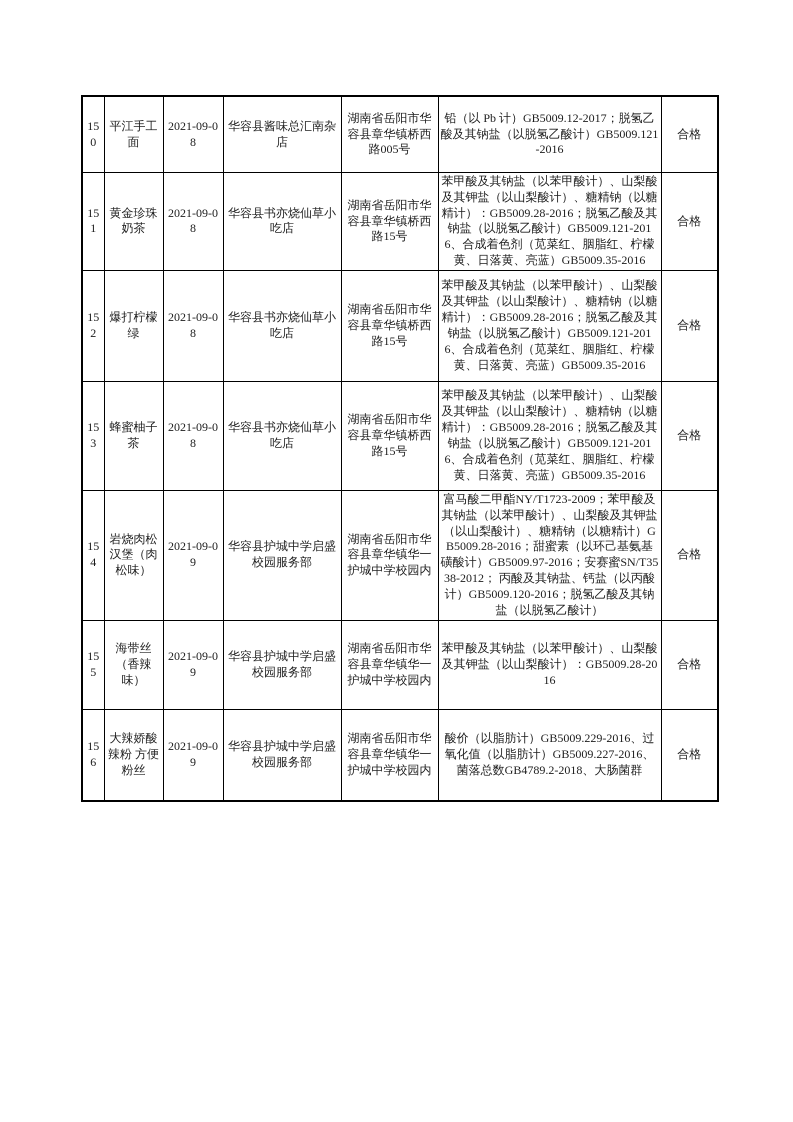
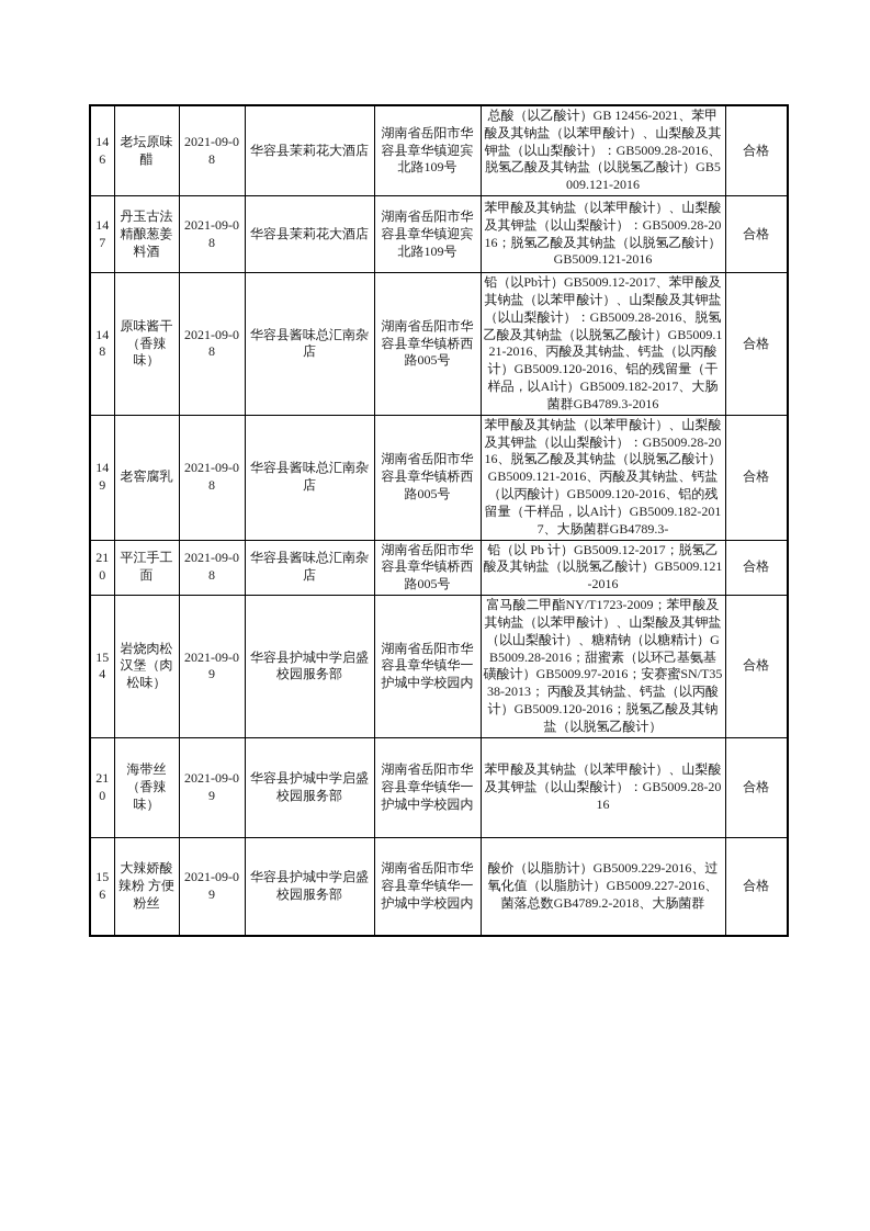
+ 146	老坛原味醋	2021-09-08	华容县茉莉花大酒店	湖南省岳阳市华容县章华镇迎宾北路109号	总酸（以乙酸计）GB 12456-2021、苯甲酸及其钠盐（以苯甲酸计）、山梨酸及其钾盐（以山梨酸计）：GB5009.28-2016、脱氢乙酸及其钠盐（以脱氢乙酸计）GB5009.121-2016	合格
+ 147	丹玉古法精酿葱姜料酒	2021-09-08	华容县茉莉花大酒店	湖南省岳阳市华容县章华镇迎宾北路109号	苯甲酸及其钠盐（以苯甲酸计）、山梨酸及其钾盐（以山梨酸计）：GB5009.28-2016；脱氢乙酸及其钠盐（以脱氢乙酸计）GB5009.121-2016	合格
+ 148	原味酱干（香辣味）	2021-09-08	华容县酱味总汇南杂店	湖南省岳阳市华容县章华镇桥西路005号	铅（以Pb计）GB5009.12-2017、苯甲酸及其钠盐（以苯甲酸计）、山梨酸及其钾盐（以山梨酸计）：GB5009.28-2016、脱氢乙酸及其钠盐（以脱氢乙酸计）GB5009.121-2016、丙酸及其钠盐、钙盐（以丙酸计）GB5009.120-2016、铝的残留量（干样品，以Al计）GB5009.182-2017、大肠菌群GB4789.3-2016	合格
+ 149	老窖腐乳	2021-09-08	华容县酱味总汇南杂店	湖南省岳阳市华容县章华镇桥西路005号	苯甲酸及其钠盐（以苯甲酸计）、山梨酸及其钾盐（以山梨酸计）：GB5009.28-2016、脱氢乙酸及其钠盐（以脱氢乙酸计）GB5009.121-2016、丙酸及其钠盐、钙盐（以丙酸计）GB5009.120-2016、铝的残留量（干样品，以Al计）GB5009.182-2017、大肠菌群GB4789.3-	合格
- 150	平江手工面	2021-09-08	华容县酱味总汇南杂店	湖南省岳阳市华容县章华镇桥西路005号	铅（以 Pb 计）GB5009.12-2017；脱氢乙酸及其钠盐（以脱氢乙酸计）GB5009.121-2016	合格
+ 210	平江手工面	2021-09-08	华容县酱味总汇南杂店	湖南省岳阳市华容县章华镇桥西路005号	铅（以 Pb 计）GB5009.12-2017；脱氢乙酸及其钠盐（以脱氢乙酸计）GB5009.121-2016	合格
- 151	黄金珍珠奶茶	2021-09-08	华容县书亦烧仙草小吃店	湖南省岳阳市华容县章华镇桥西路15号	苯甲酸及其钠盐（以苯甲酸计）、山梨酸及其钾盐（以山梨酸计）、糖精钠（以糖精计）：GB5009.28-2016；脱氢乙酸及其钠盐（以脱氢乙酸计）GB5009.121-2016、合成着色剂（苋菜红、胭脂红、柠檬黄、日落黄、亮蓝）GB5009.35-2016	合格
- 152	爆打柠檬绿	2021-09-08	华容县书亦烧仙草小吃店	湖南省岳阳市华容县章华镇桥西路15号	苯甲酸及其钠盐（以苯甲酸计）、山梨酸及其钾盐（以山梨酸计）、糖精钠（以糖精计）：GB5009.28-2016；脱氢乙酸及其钠盐（以脱氢乙酸计）GB5009.121-2016、合成着色剂（苋菜红、胭脂红、柠檬黄、日落黄、亮蓝）GB5009.35-2016	合格
- 153	蜂蜜柚子茶	2021-09-08	华容县书亦烧仙草小吃店	湖南省岳阳市华容县章华镇桥西路15号	苯甲酸及其钠盐（以苯甲酸计）、山梨酸及其钾盐（以山梨酸计）、糖精钠（以糖精计）：GB5009.28-2016；脱氢乙酸及其钠盐（以脱氢乙酸计）GB5009.121-2016、合成着色剂（苋菜红、胭脂红、柠檬黄、日落黄、亮蓝）GB5009.35-2016	合格
- 154	岩烧肉松汉堡（肉松味）	2021-09-09	华容县护城中学启盛校园服务部	湖南省岳阳市华容县章华镇华一护城中学校园内	富马酸二甲酯NY/T1723-2009；苯甲酸及其钠盐（以苯甲酸计）、山梨酸及其钾盐（以山梨酸计）、糖精钠（以糖精计）GB5009.28-2016；甜蜜素（以环己基氨基磺酸计）GB5009.97-2016；安赛蜜SN/T3538-2012； 丙酸及其钠盐、钙盐（以丙酸计）GB5009.120-2016；脱氢乙酸及其钠盐（以脱氢乙酸计）	合格
+ 154	岩烧肉松汉堡（肉松味）	2021-09-09	华容县护城中学启盛校园服务部	湖南省岳阳市华容县章华镇华一护城中学校园内	富马酸二甲酯NY/T1723-2009；苯甲酸及其钠盐（以苯甲酸计）、山梨酸及其钾盐（以山梨酸计）、糖精钠（以糖精计）GB5009.28-2016；甜蜜素（以环己基氨基磺酸计）GB5009.97-2016；安赛蜜SN/T3538-2013； 丙酸及其钠盐、钙盐（以丙酸计）GB5009.120-2016；脱氢乙酸及其钠盐（以脱氢乙酸计）	合格
- 155	海带丝（香辣味）	2021-09-09	华容县护城中学启盛校园服务部	湖南省岳阳市华容县章华镇华一护城中学校园内	苯甲酸及其钠盐（以苯甲酸计）、山梨酸及其钾盐（以山梨酸计）：GB5009.28-2016	合格
+ 210	海带丝（香辣味）	2021-09-09	华容县护城中学启盛校园服务部	湖南省岳阳市华容县章华镇华一护城中学校园内	苯甲酸及其钠盐（以苯甲酸计）、山梨酸及其钾盐（以山梨酸计）：GB5009.28-2016	合格
  156	大辣娇酸辣粉 方便粉丝	2021-09-09	华容县护城中学启盛校园服务部	湖南省岳阳市华容县章华镇华一护城中学校园内	酸价（以脂肪计）GB5009.229-2016、过氧化值（以脂肪计）GB5009.227-2016、菌落总数GB4789.2-2018、大肠菌群	合格
